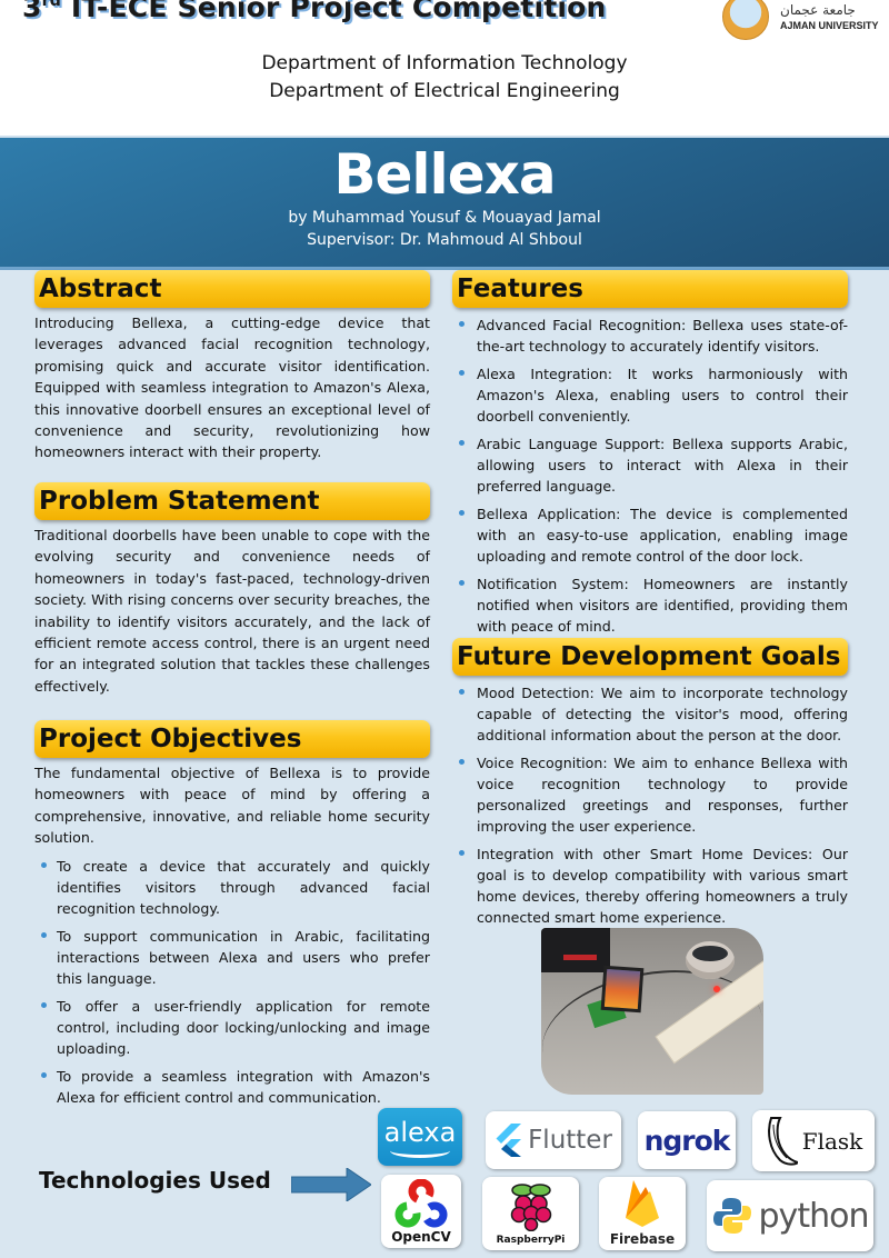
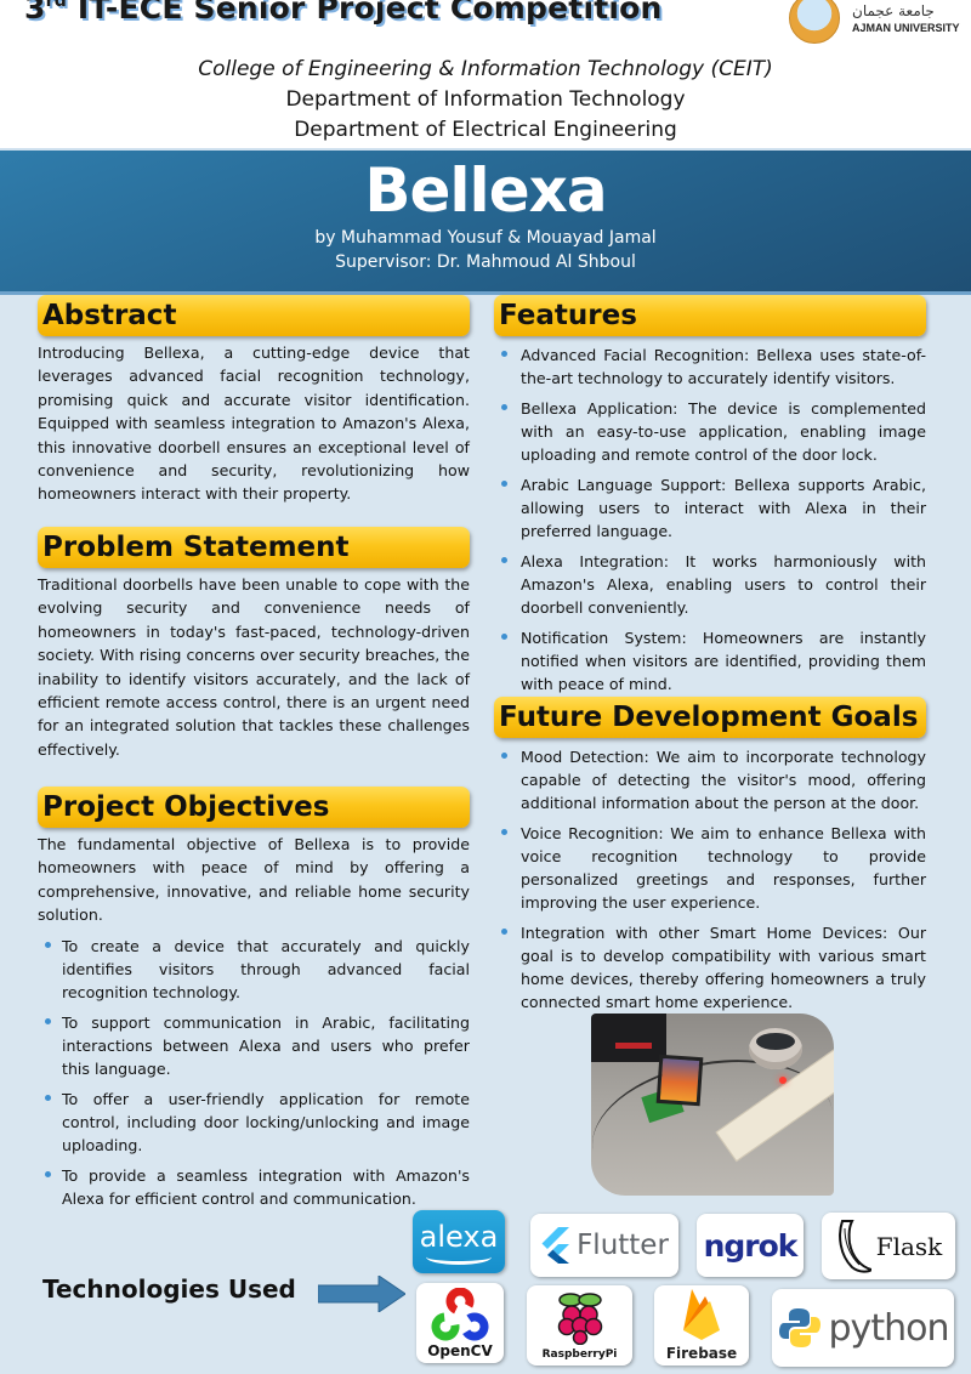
  3rd IT-ECE Senior Project Competition
  جامعة عجمان
  AJMAN UNIVERSITY
+ College of Engineering & Information Technology (CEIT)
  Department of Information Technology
  Department of Electrical Engineering
  Bellexa
  by Muhammad Yousuf & Mouayad Jamal
  Supervisor: Dr. Mahmoud Al Shboul
  Abstract
  Introducing Bellexa, a cutting-edge device that leverages advanced facial recognition technology, promising quick and accurate visitor identification. Equipped with seamless integration to Amazon's Alexa, this innovative doorbell ensures an exceptional level of convenience and security, revolutionizing how homeowners interact with their property.
  Problem Statement
  Traditional doorbells have been unable to cope with the evolving security and convenience needs of homeowners in today's fast-paced, technology-driven society. With rising concerns over security breaches, the inability to identify visitors accurately, and the lack of efficient remote access control, there is an urgent need for an integrated solution that tackles these challenges effectively.
  Project Objectives
  The fundamental objective of Bellexa is to provide homeowners with peace of mind by offering a comprehensive, innovative, and reliable home security solution.
  To create a device that accurately and quickly identifies visitors through advanced facial recognition technology.
  To support communication in Arabic, facilitating interactions between Alexa and users who prefer this language.
  To offer a user-friendly application for remote control, including door locking/unlocking and image uploading.
  To provide a seamless integration with Amazon's Alexa for efficient control and communication.
  Features
  Advanced Facial Recognition: Bellexa uses state-of-the-art technology to accurately identify visitors.
- Alexa Integration: It works harmoniously with Amazon's Alexa, enabling users to control their doorbell conveniently.
+ Bellexa Application: The device is complemented with an easy-to-use application, enabling image uploading and remote control of the door lock.
  Arabic Language Support: Bellexa supports Arabic, allowing users to interact with Alexa in their preferred language.
- Bellexa Application: The device is complemented with an easy-to-use application, enabling image uploading and remote control of the door lock.
+ Alexa Integration: It works harmoniously with Amazon's Alexa, enabling users to control their doorbell conveniently.
  Notification System: Homeowners are instantly notified when visitors are identified, providing them with peace of mind.
  Future Development Goals
  Mood Detection: We aim to incorporate technology capable of detecting the visitor's mood, offering additional information about the person at the door.
  Voice Recognition: We aim to enhance Bellexa with voice recognition technology to provide personalized greetings and responses, further improving the user experience.
  Integration with other Smart Home Devices: Our goal is to develop compatibility with various smart home devices, thereby offering homeowners a truly connected smart home experience.
  Technologies Used
  alexa
  OpenCV
  Flutter
  ngrok
  Flask
  RaspberryPi
  Firebase
  python
